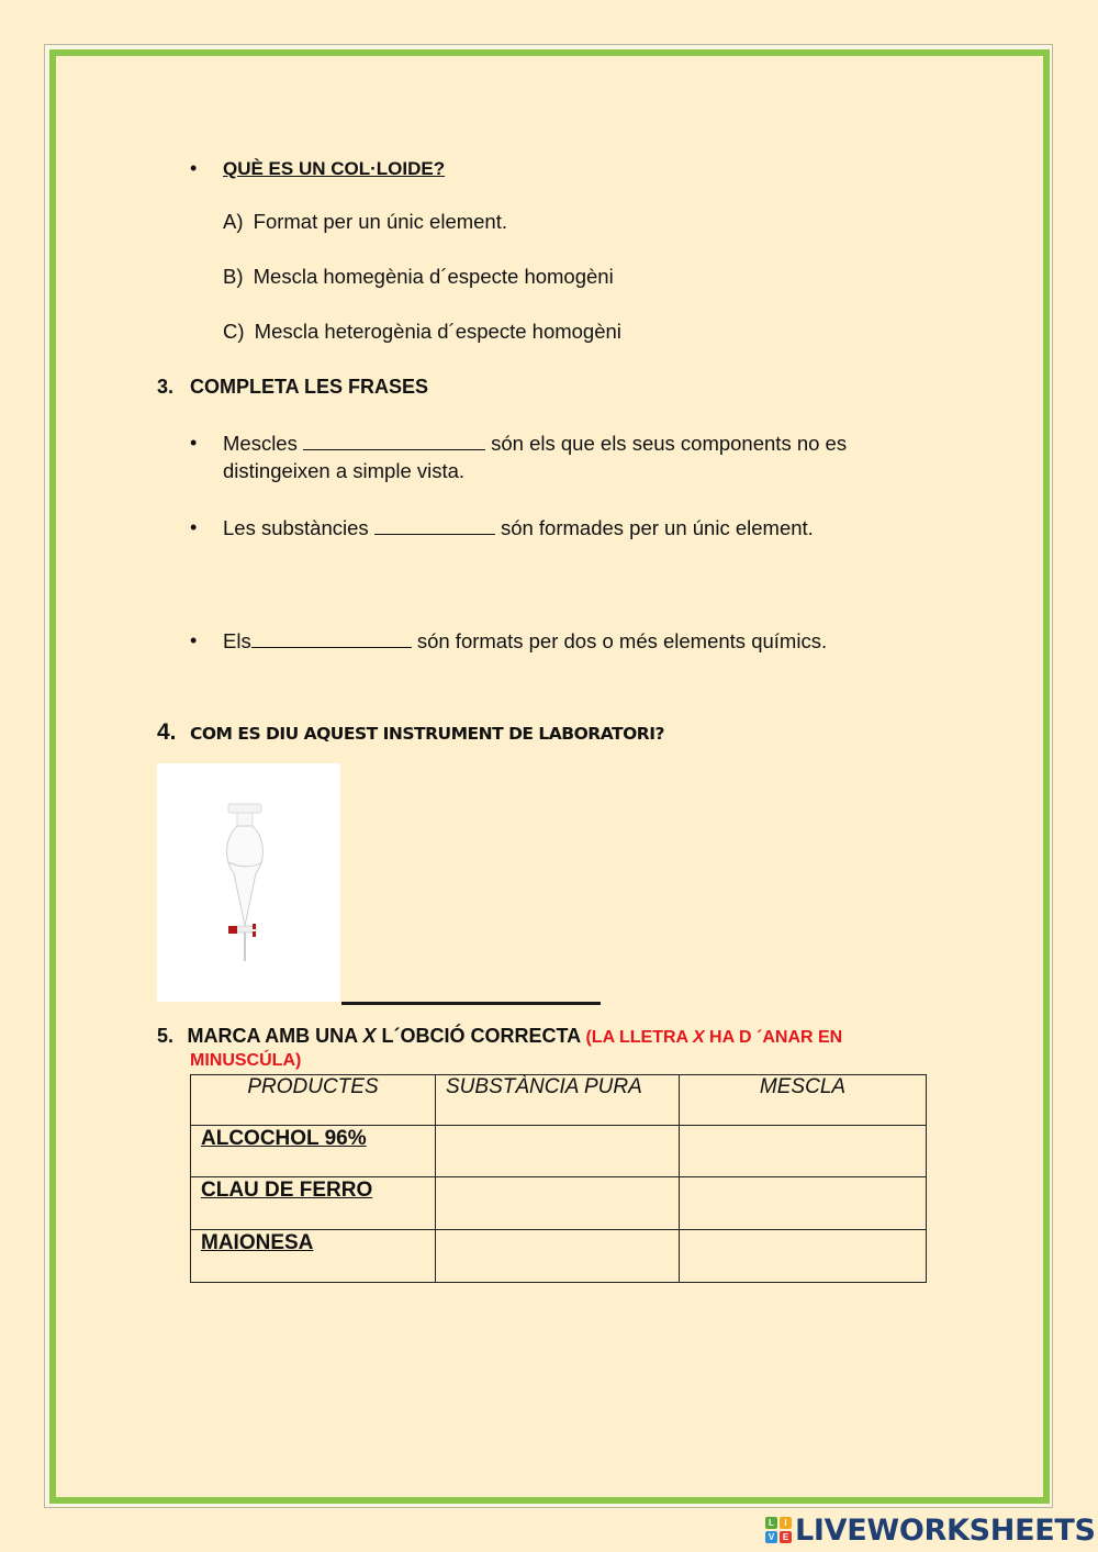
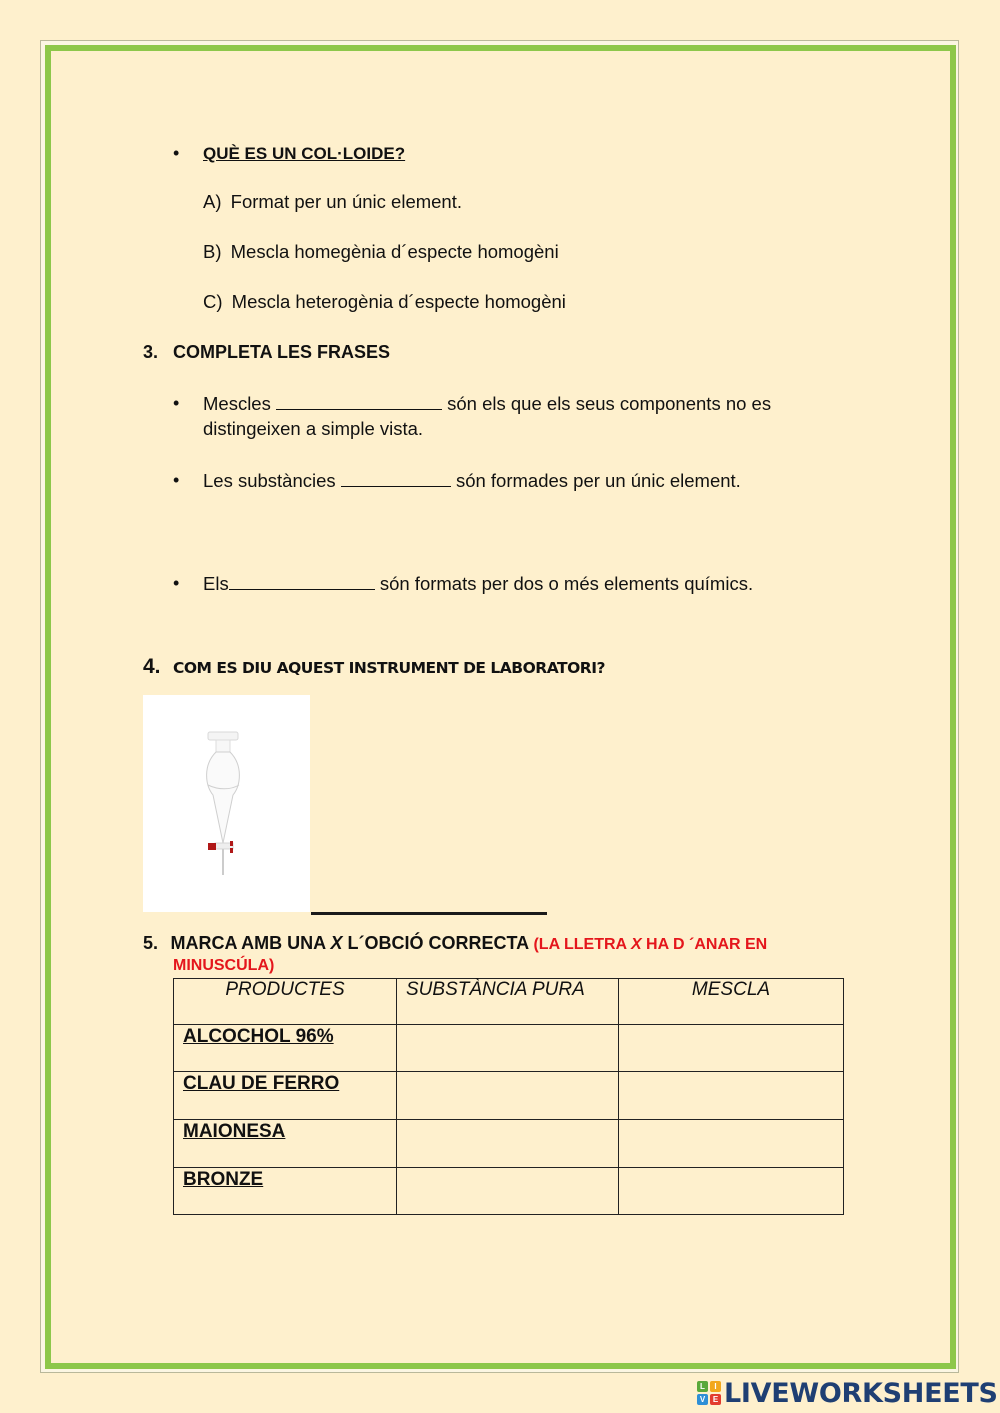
  •
  QUÈ ES UN COL·LOIDE?
  A) Format per un únic element.
  B) Mescla homegènia d´especte homogèni
  C) Mescla heterogènia d´especte homogèni
  3.
  COMPLETA LES FRASES
  •
  Mescles són els que els seus components no es
  distingeixen a simple vista.
  •
  Les substàncies són formades per un únic element.
  •
  Els són formats per dos o més elements químics.
  4.
  COM ES DIU AQUEST INSTRUMENT DE LABORATORI?
  5. MARCA AMB UNA X L´OBCIÓ CORRECTA (LA LLETRA X HA D ´ANAR EN
  MINUSCÚLA)
  PRODUCTES	SUBSTÀNCIA PURA	MESCLA
  ALCOCHOL 96%
  CLAU DE FERRO
  MAIONESA
+ BRONZE
  L
  I
  V
  E
  LIVEWORKSHEETS
